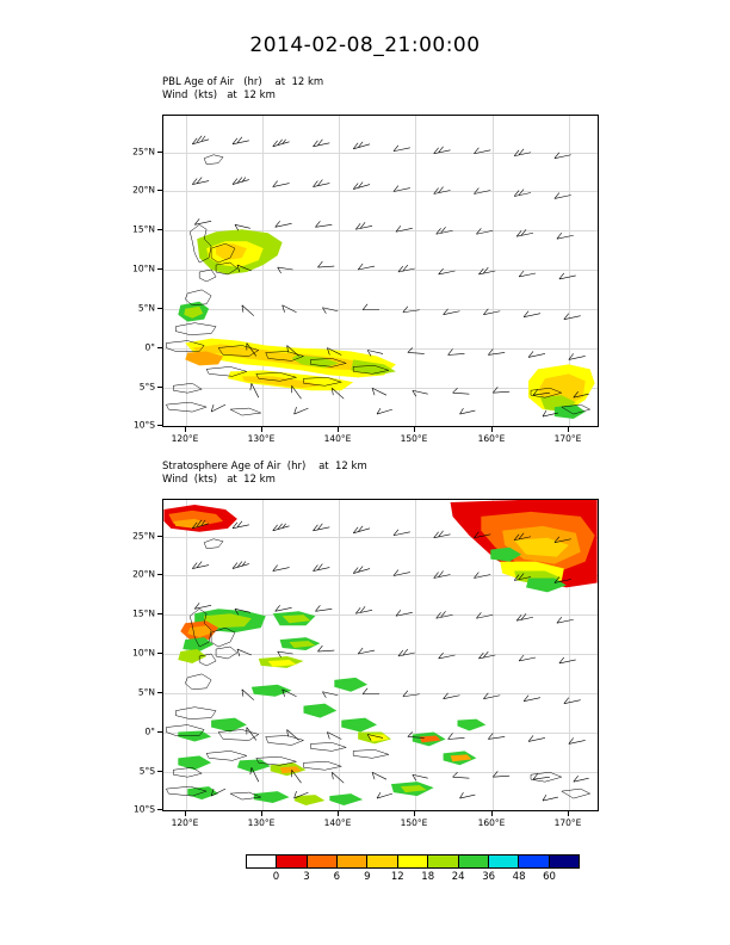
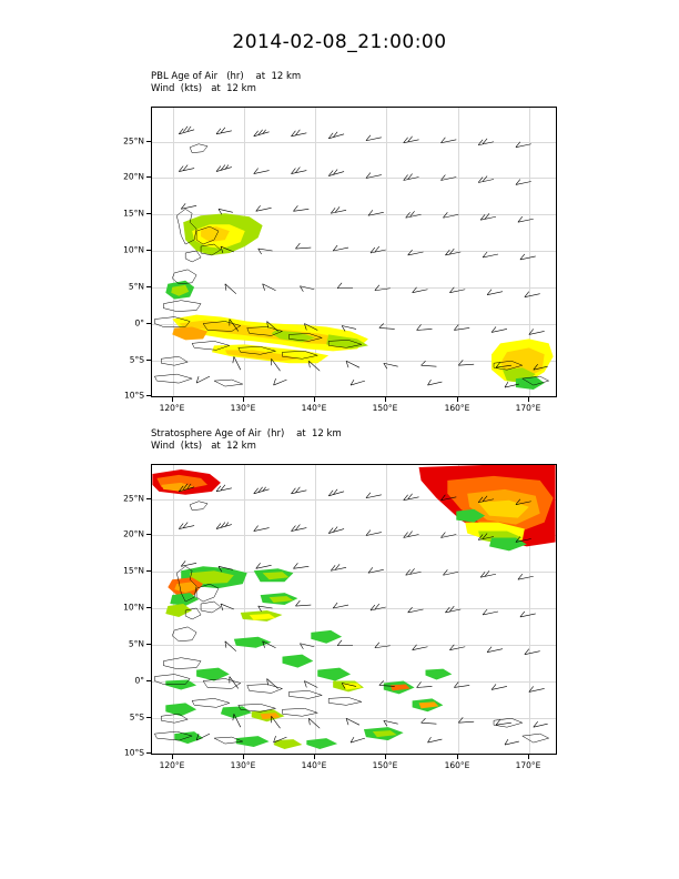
  2014-02-08_21:00:00
  PBL Age of Air (hr) at 12 km
  Wind (kts) at 12 km
  120°E
  130°E
  140°E
  150°E
  160°E
  170°E
  25°N
  20°N
  15°N
  10°N
  5°N
  0°
  5°S
  10°S
  Stratosphere Age of Air (hr) at 12 km
  Wind (kts) at 12 km
  120°E
  130°E
  140°E
  150°E
  160°E
  170°E
  25°N
  20°N
  15°N
  10°N
  5°N
  0°
  5°S
  10°S
- 0
- 3
- 6
- 9
- 12
- 18
- 24
- 36
- 48
- 60
